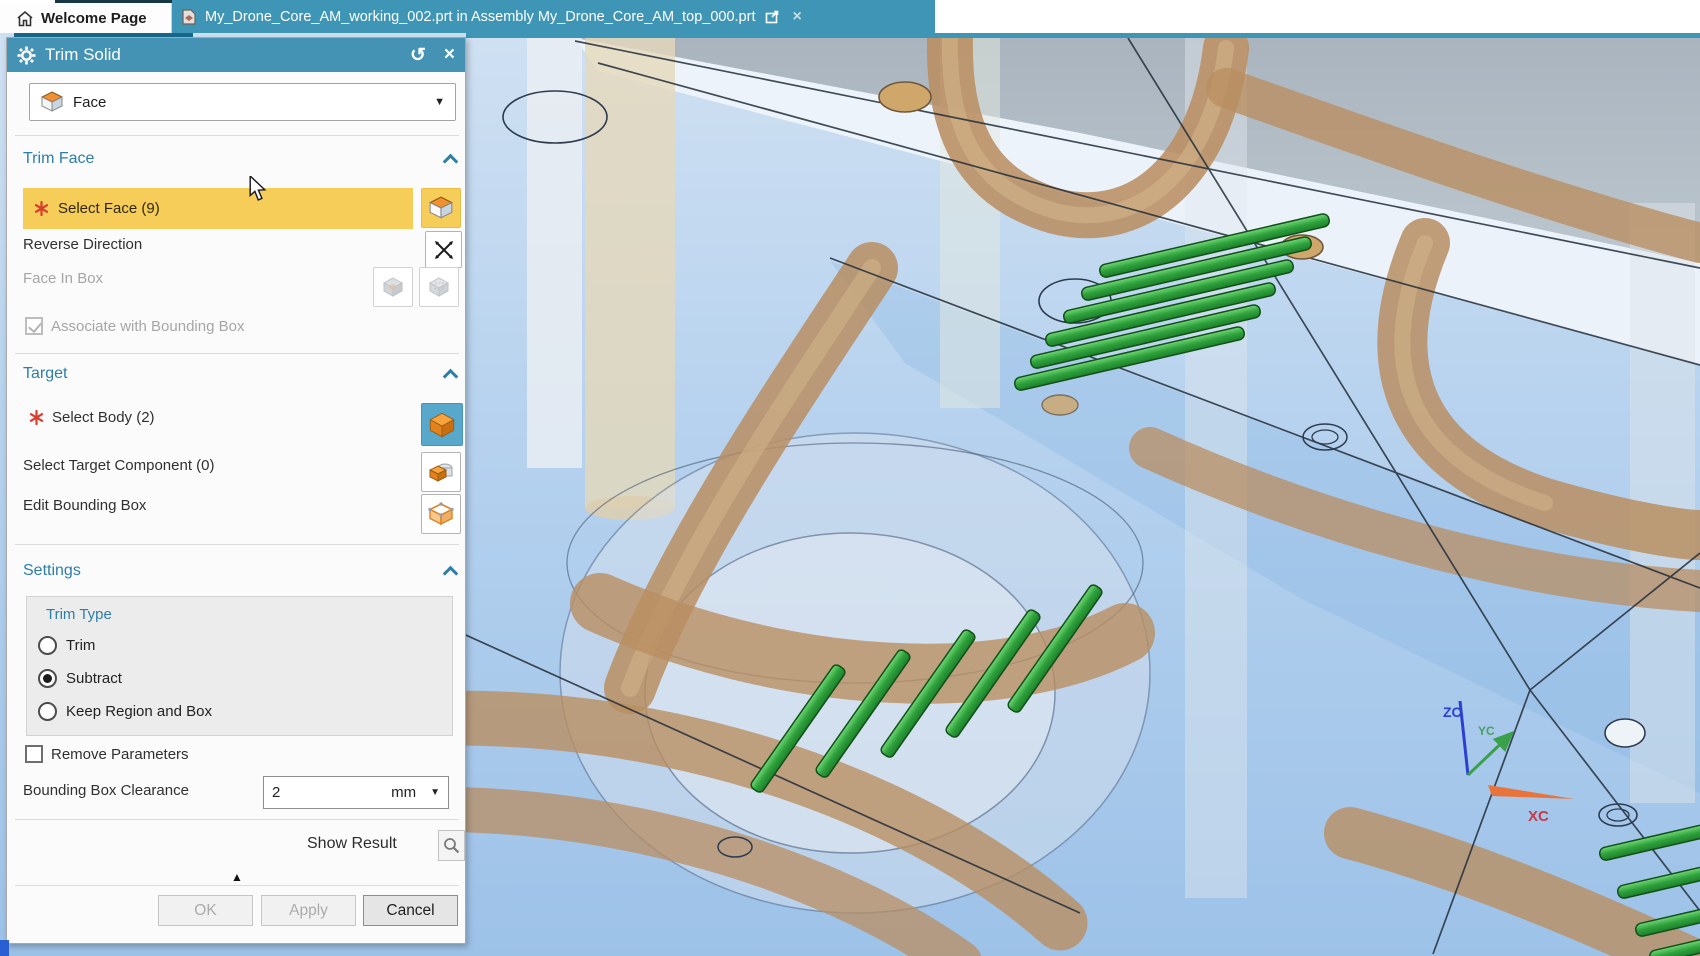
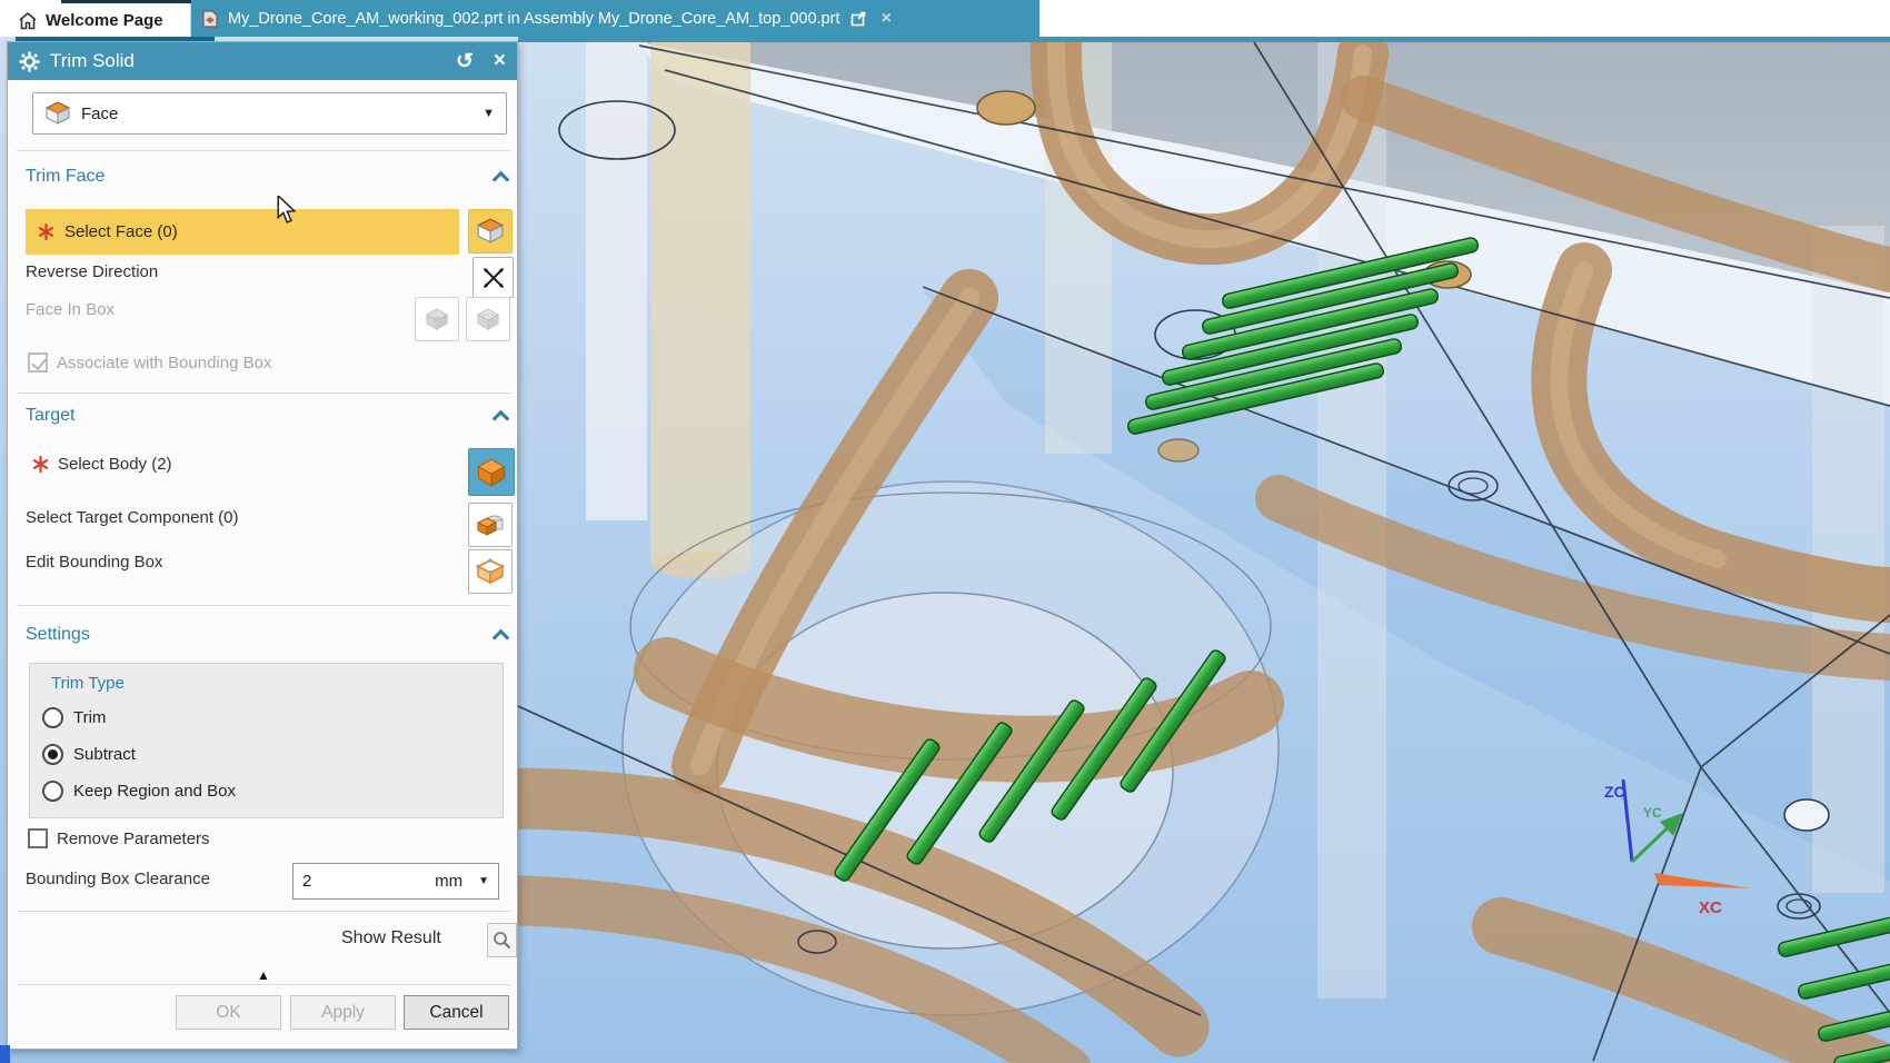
  ZC
  YC
  XC
  Welcome Page
  My_Drone_Core_AM_working_002.prt in Assembly My_Drone_Core_AM_top_000.prt
  ×
  Trim Solid
  ↺
  ×
  Face
  ▼
  Trim Face
- Select Face (9)
+ Select Face (0)
  Reverse Direction
  Face In Box
  Associate with Bounding Box
  Target
  Select Body (2)
  Select Target Component (0)
  Edit Bounding Box
  Settings
  Trim Type
  Trim
  Subtract
  Keep Region and Box
  Remove Parameters
  Bounding Box Clearance
  2
  mm
  ▼
  Show Result
  ▲
  OK
  Apply
  Cancel
